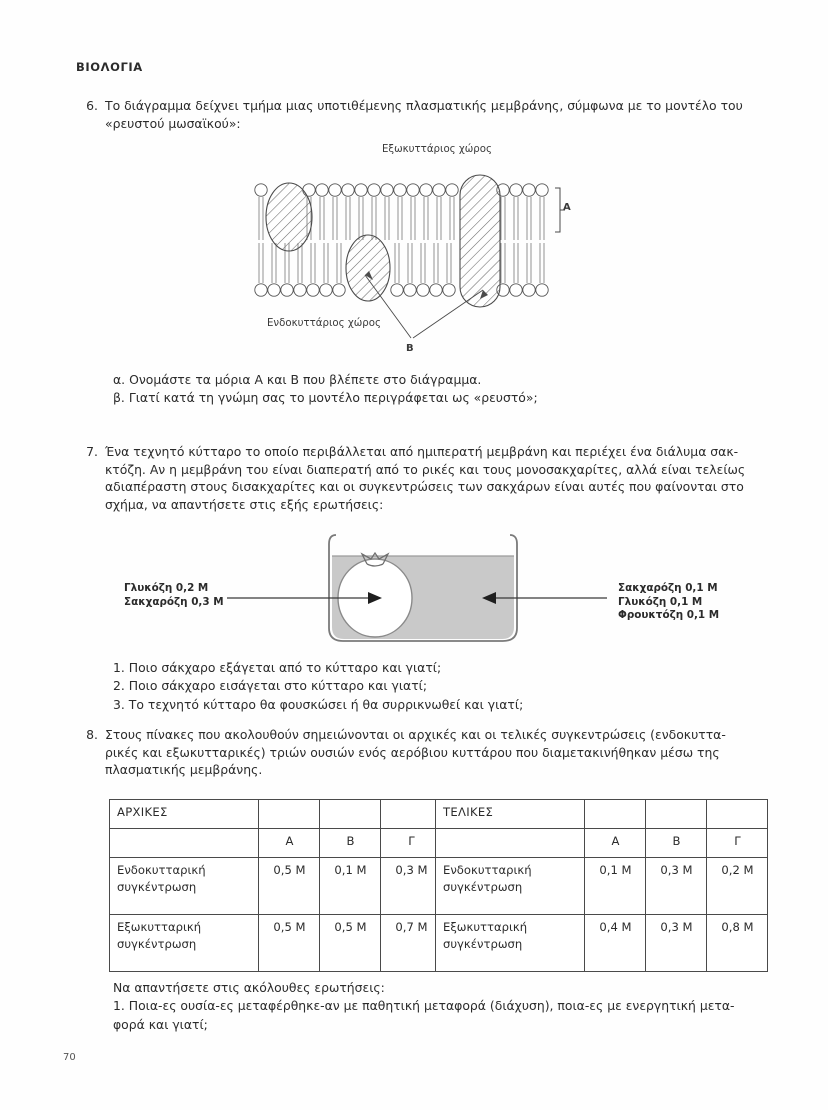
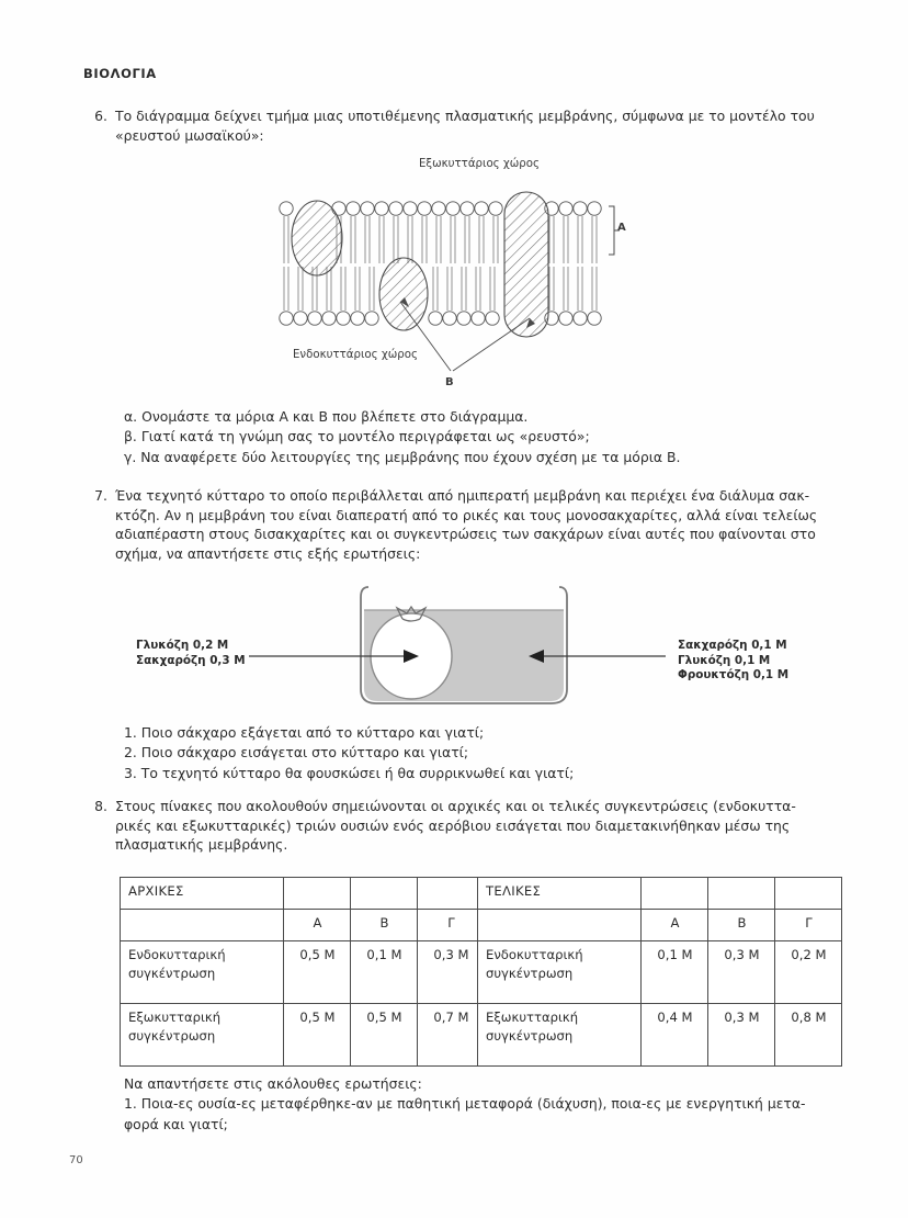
  ΒΙΟΛΟΓΙΑ
  6.
  Το διάγραμμα δείχνει τμήμα μιας υποτιθέμενης πλασματικής μεμβράνης, σύμφωνα με το μοντέλο του
  «ρευστού μωσαϊκού»:
  Εξωκυττάριος χώρος
  Ενδοκυττάριος χώρος
  A
  B
  α. Ονομάστε τα μόρια Α και Β που βλέπετε στο διάγραμμα.
  β. Γιατί κατά τη γνώμη σας το μοντέλο περιγράφεται ως «ρευστό»;
+ γ. Να αναφέρετε δύο λειτουργίες της μεμβράνης που έχουν σχέση με τα μόρια Β.
  7.
  Ένα τεχνητό κύτταρο το οποίο περιβάλλεται από ημιπερατή μεμβράνη και περιέχει ένα διάλυμα σακ-
  κτόζη. Αν η μεμβράνη του είναι διαπερατή από το ρικές και τους μονοσακχαρίτες, αλλά είναι τελείως
  αδιαπέραστη στους δισακχαρίτες και οι συγκεντρώσεις των σακχάρων είναι αυτές που φαίνονται στο
  σχήμα, να απαντήσετε στις εξής ερωτήσεις:
  Γλυκόζη 0,2 Μ
  Σακχαρόζη 0,3 Μ
  Σακχαρόζη 0,1 Μ
  Γλυκόζη 0,1 Μ
  Φρουκτόζη 0,1 Μ
  1. Ποιο σάκχαρο εξάγεται από το κύτταρο και γιατί;
  2. Ποιο σάκχαρο εισάγεται στο κύτταρο και γιατί;
  3. Το τεχνητό κύτταρο θα φουσκώσει ή θα συρρικνωθεί και γιατί;
  8.
  Στους πίνακες που ακολουθούν σημειώνονται οι αρχικές και οι τελικές συγκεντρώσεις (ενδοκυττα-
- ρικές και εξωκυτταρικές) τριών ουσιών ενός αερόβιου κυττάρου που διαμετακινήθηκαν μέσω της
+ ρικές και εξωκυτταρικές) τριών ουσιών ενός αερόβιου εισάγεται που διαμετακινήθηκαν μέσω της
  πλασματικής μεμβράνης.
  ΑΡΧΙΚΕΣ
  	Α	Β	Γ
  Ενδοκυτταρική συγκέντρωση	0,5 Μ	0,1 Μ	0,3 Μ
  Εξωκυτταρική συγκέντρωση	0,5 Μ	0,5 Μ	0,7 Μ
  ΤΕΛΙΚΕΣ
  	Α	Β	Γ
  Ενδοκυτταρική συγκέντρωση	0,1 Μ	0,3 Μ	0,2 Μ
  Εξωκυτταρική συγκέντρωση	0,4 Μ	0,3 Μ	0,8 Μ
  Να απαντήσετε στις ακόλουθες ερωτήσεις:
  1. Ποια-ες ουσία-ες μεταφέρθηκε-αν με παθητική μεταφορά (διάχυση), ποια-ες με ενεργητική μετα-
  φορά και γιατί;
  70
